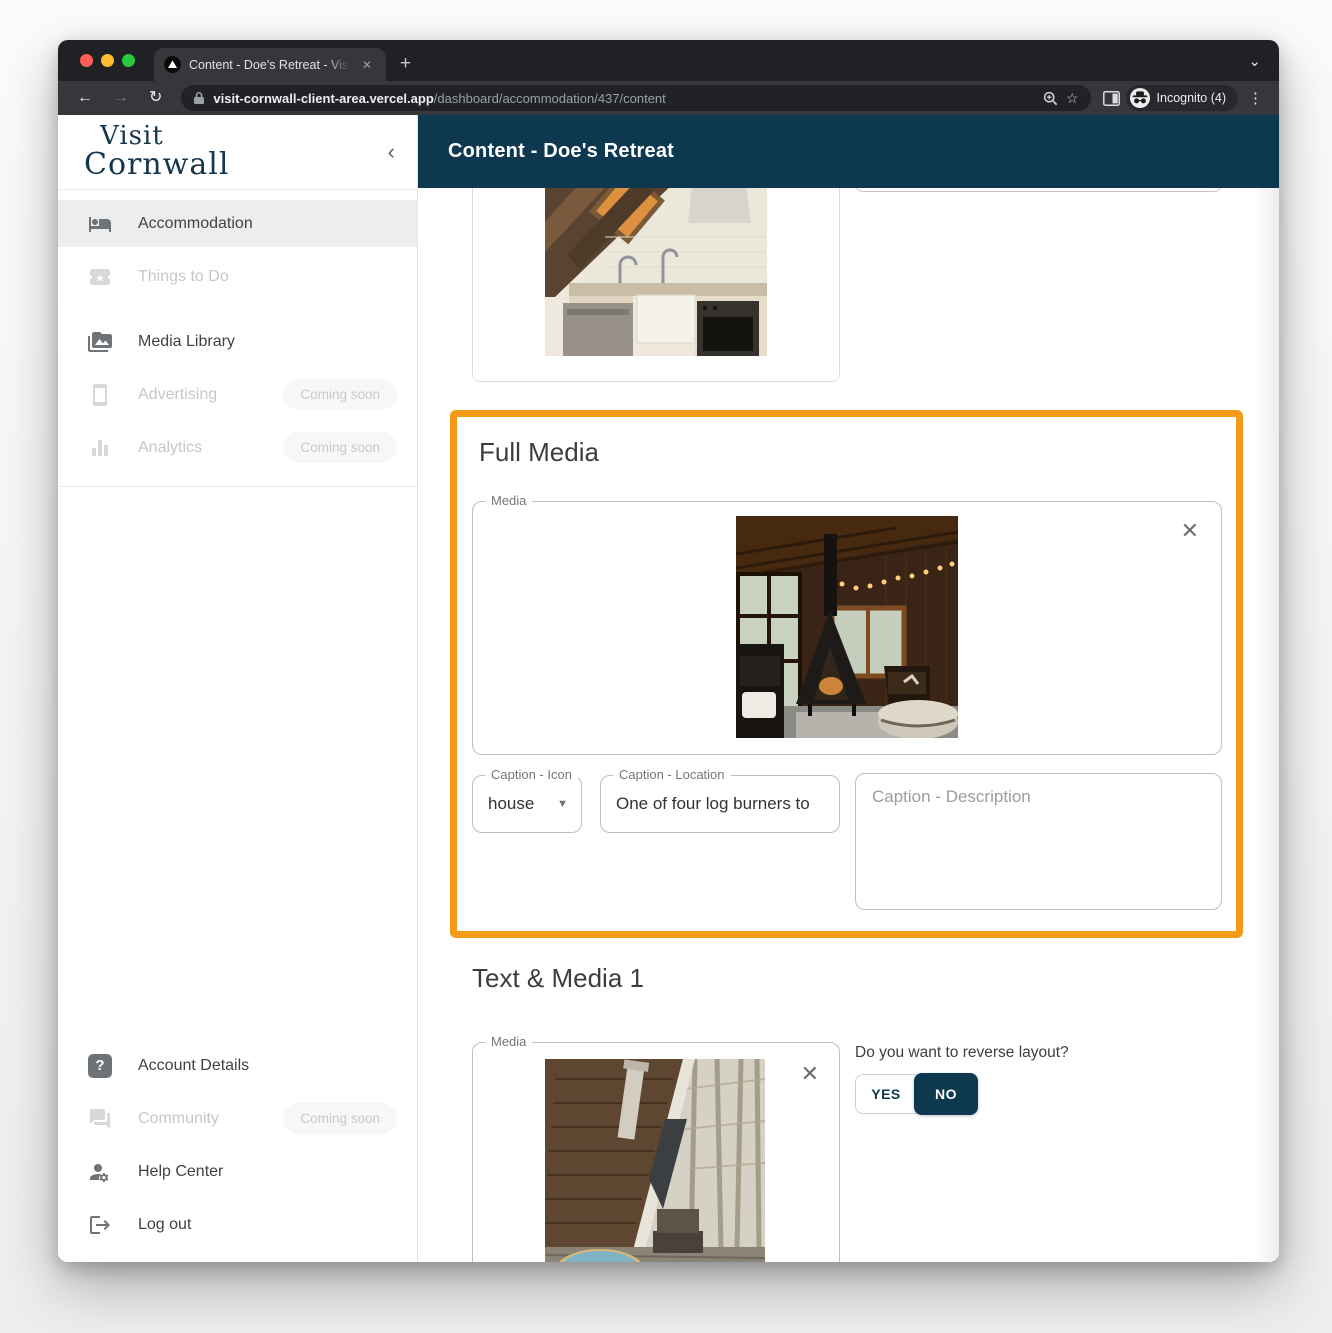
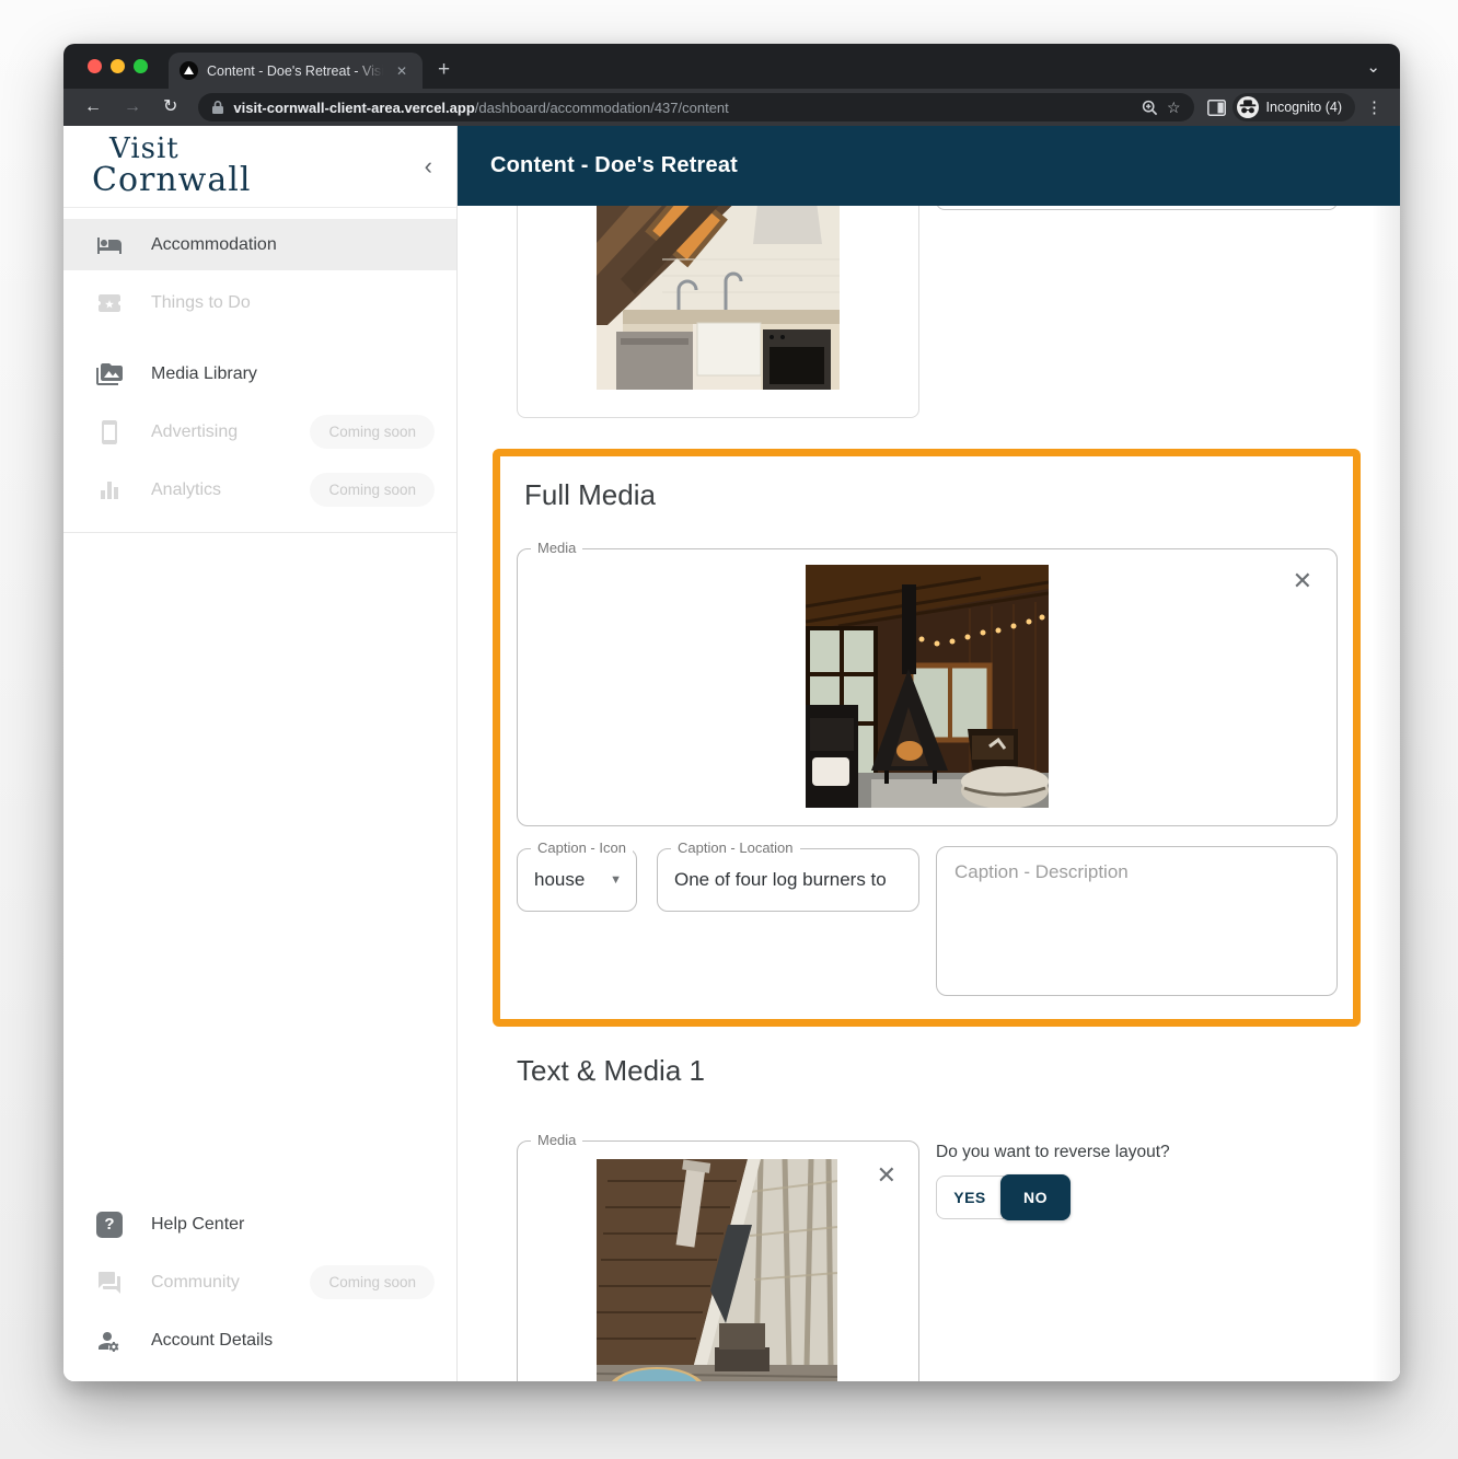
  Content - Doe's Retreat - Visi
  ✕
  +
  ⌄
  ←
  →
  ↻
  visit-cornwall-client-area.vercel.app/dashboard/accommodation/437/content
  ☆
  Incognito (4)
  ⋮
  Visit
  Cornwall
  ‹
  Accommodation
  Things to Do
  Media Library
  Advertising
  Coming soon
  Analytics
  Coming soon
  ?
- Account Details
+ Help Center
  Community
  Coming soon
- Help Center
+ Account Details
- Log out
  Content - Doe's Retreat
  Full Media
  Media
  ✕
  Caption - Icon
  house
  ▼
  Caption - Location
  One of four log burners to
  Caption - Description
  Text & Media 1
  Media
  ✕
  Do you want to reverse layout?
  YES
  NO
